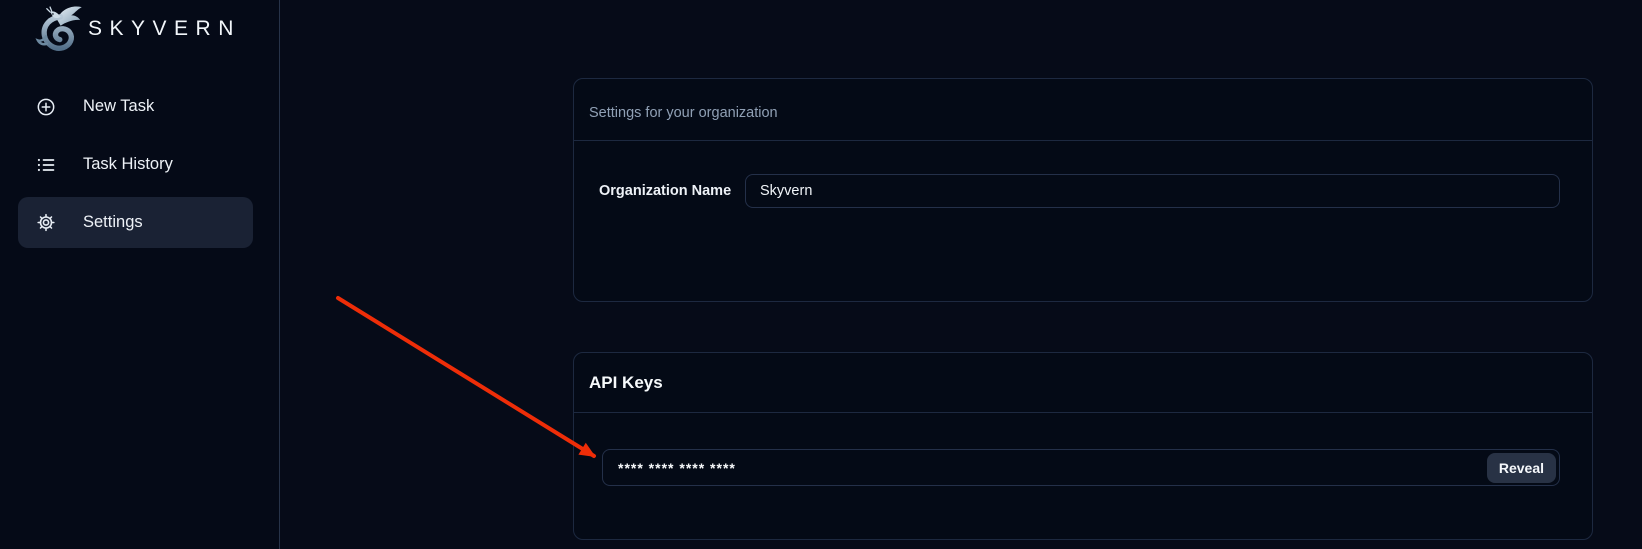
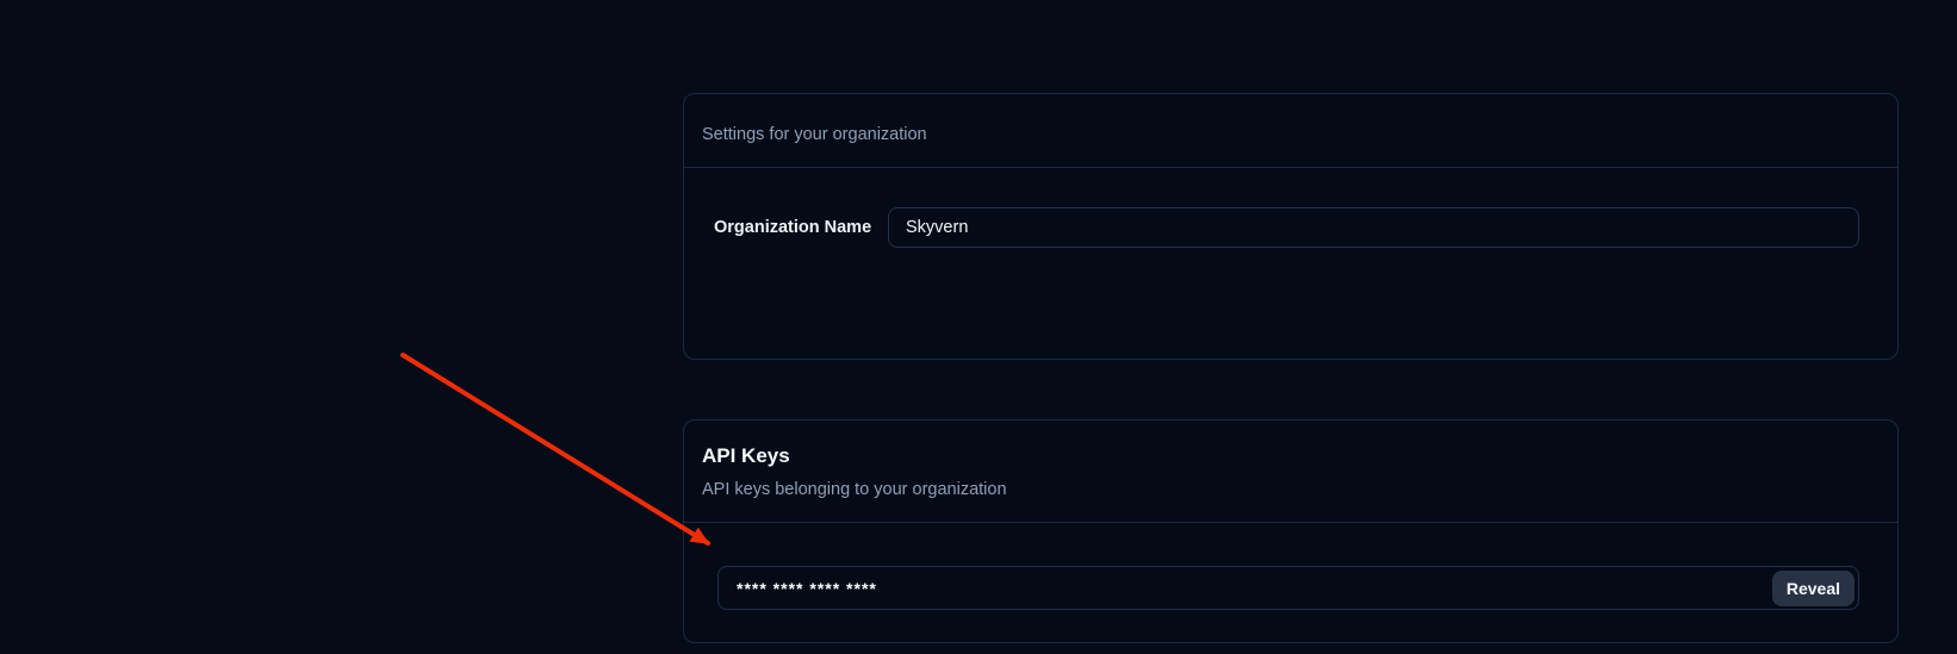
- SKYVERN
- New Task
- Task History
- Settings
  Settings for your organization
  Organization Name
  Skyvern
  API Keys
+ API keys belonging to your organization
  **** **** **** ****
  Reveal
